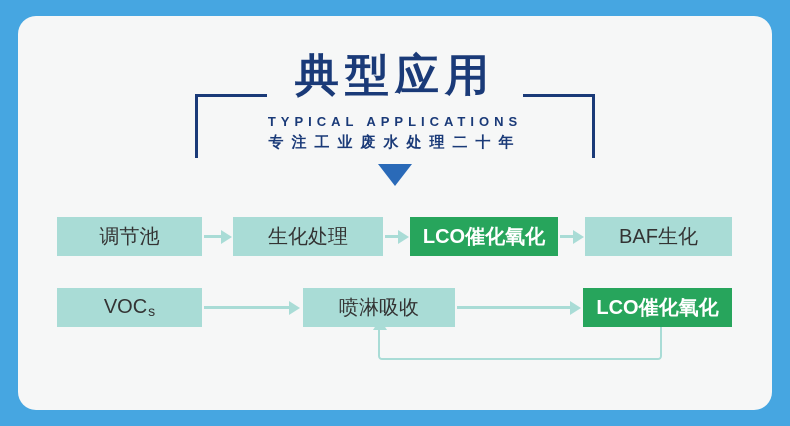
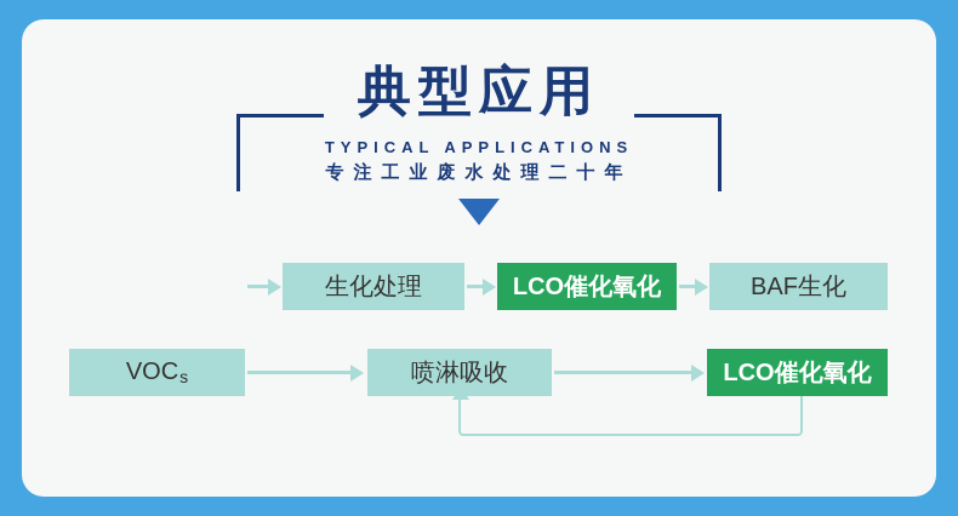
  典型应用
  TYPICAL APPLICATIONS
  专注工业废水处理二十年
- 调节池
  生化处理
  LCO催化氧化
  BAF生化
  VOC
  s
  喷淋吸收
  LCO催化氧化
